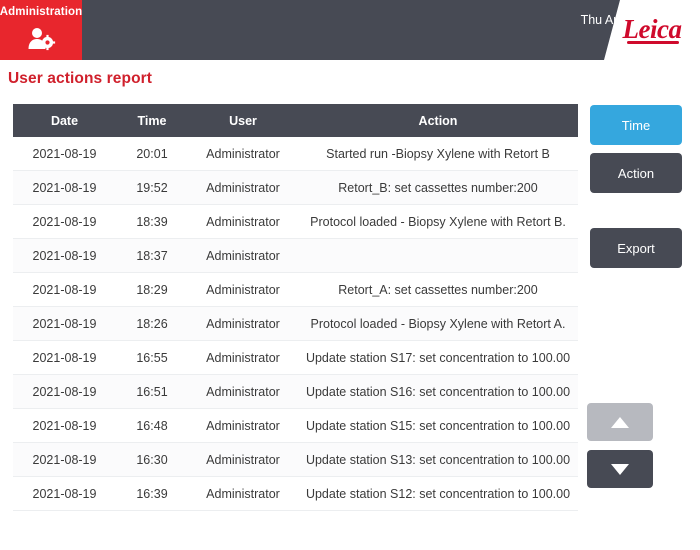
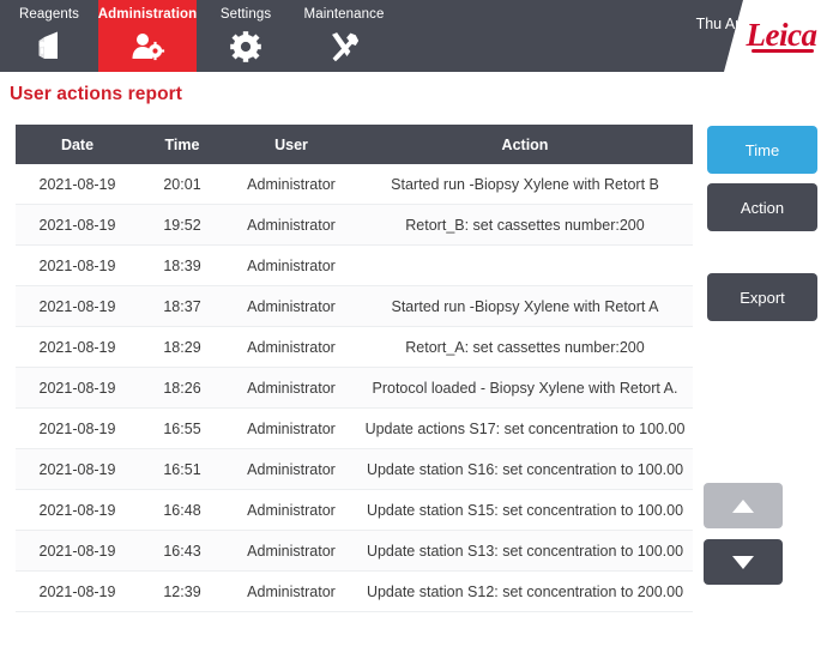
+ Reagents
  Administration
+ Settings
+ Maintenance
  Leica
  User actions report
  Date
  Time
  User
  Action
  2021-08-19
  20:01
  Administrator
  Started run -Biopsy Xylene with Retort B
  2021-08-19
  19:52
  Administrator
  Retort_B: set cassettes number:200
  2021-08-19
  18:39
  Administrator
- Protocol loaded - Biopsy Xylene with Retort B.
  2021-08-19
  18:37
  Administrator
+ Started run -Biopsy Xylene with Retort A
  2021-08-19
  18:29
  Administrator
  Retort_A: set cassettes number:200
  2021-08-19
  18:26
  Administrator
  Protocol loaded - Biopsy Xylene with Retort A.
  2021-08-19
  16:55
  Administrator
- Update station S17: set concentration to 100.00
+ Update actions S17: set concentration to 100.00
  2021-08-19
  16:51
  Administrator
  Update station S16: set concentration to 100.00
  2021-08-19
  16:48
  Administrator
  Update station S15: set concentration to 100.00
  2021-08-19
- 16:30
+ 16:43
  Administrator
  Update station S13: set concentration to 100.00
  2021-08-19
- 16:39
+ 12:39
  Administrator
- Update station S12: set concentration to 100.00
+ Update station S12: set concentration to 200.00
  Time
  Action
  Export
